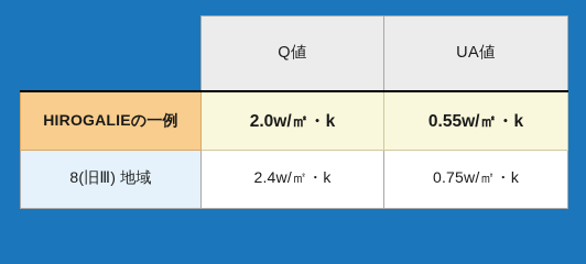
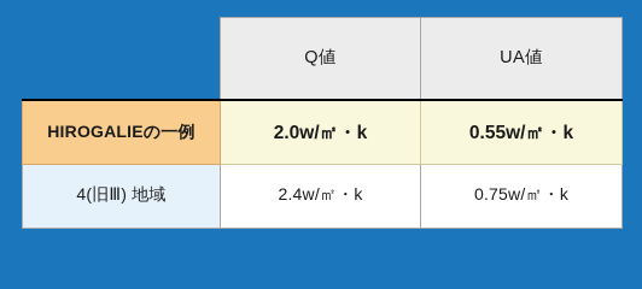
  	Q値	UA値
  HIROGALIEの一例	2.0w/㎡・k	0.55w/㎡・k
- 8(旧Ⅲ) 地域	2.4w/㎡・k	0.75w/㎡・k
+ 4(旧Ⅲ) 地域	2.4w/㎡・k	0.75w/㎡・k
